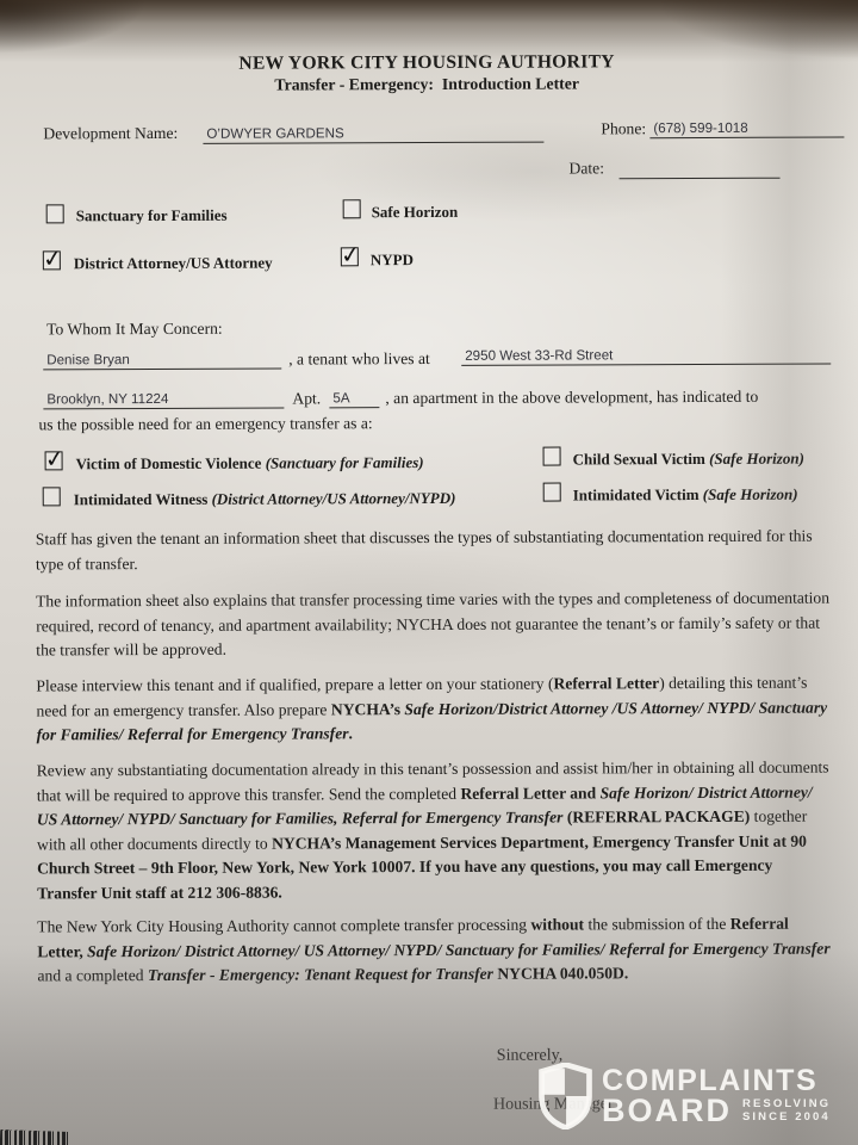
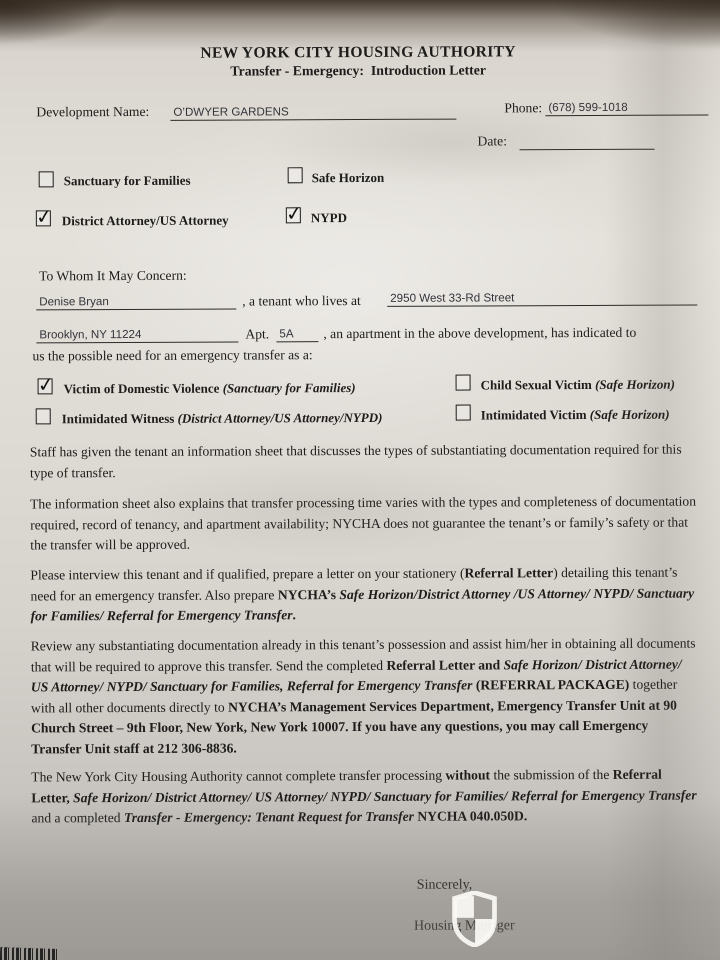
- COMPLAINTS
- BOARD
- RESOLVING
- SINCE 2004
